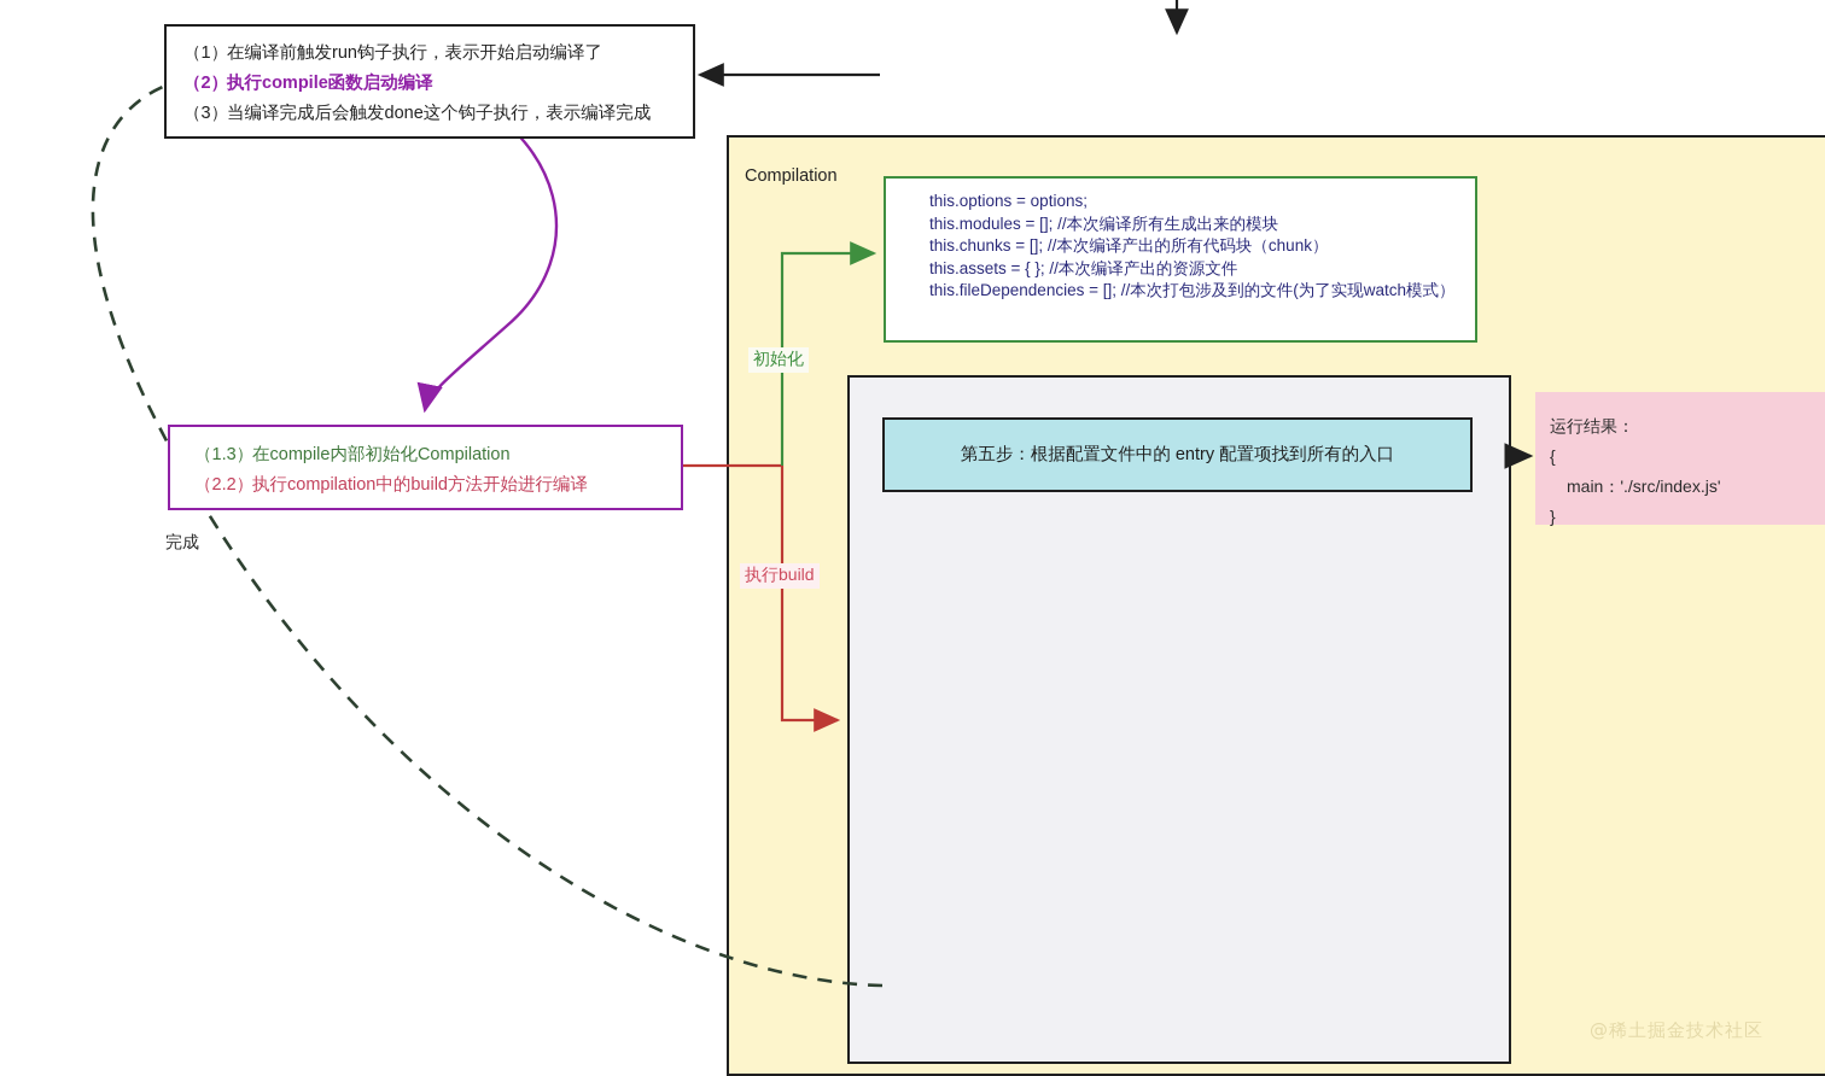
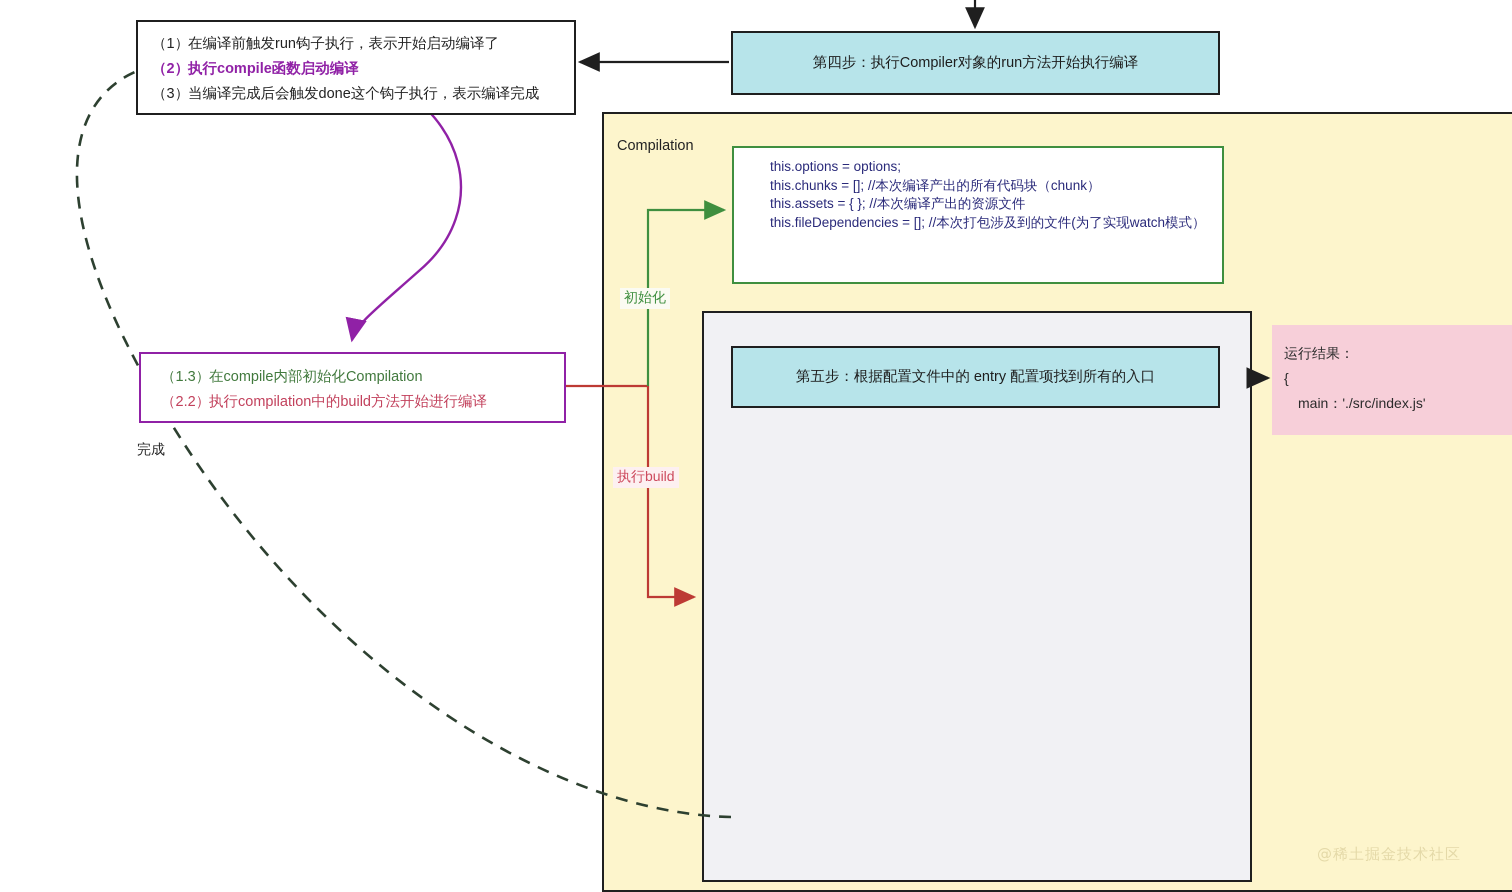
  Compilation
  （1）在编译前触发run钩子执行，表示开始启动编译了
  （2）执行compile函数启动编译
  （3）当编译完成后会触发done这个钩子执行，表示编译完成
+ 第四步：执行Compiler对象的run方法开始执行编译
  this.options = options;
- this.modules = []; //本次编译所有生成出来的模块
  this.chunks = []; //本次编译产出的所有代码块（chunk）
  this.assets = { }; //本次编译产出的资源文件
  this.fileDependencies = []; //本次打包涉及到的文件(为了实现watch模式）
  第五步：根据配置文件中的 entry 配置项找到所有的入口
  （1.3）在compile内部初始化Compilation
  （2.2）执行compilation中的build方法开始进行编译
  运行结果：
  {
  main：'./src/index.js'
- }
  初始化
  执行build
  完成
  @稀土掘金技术社区
